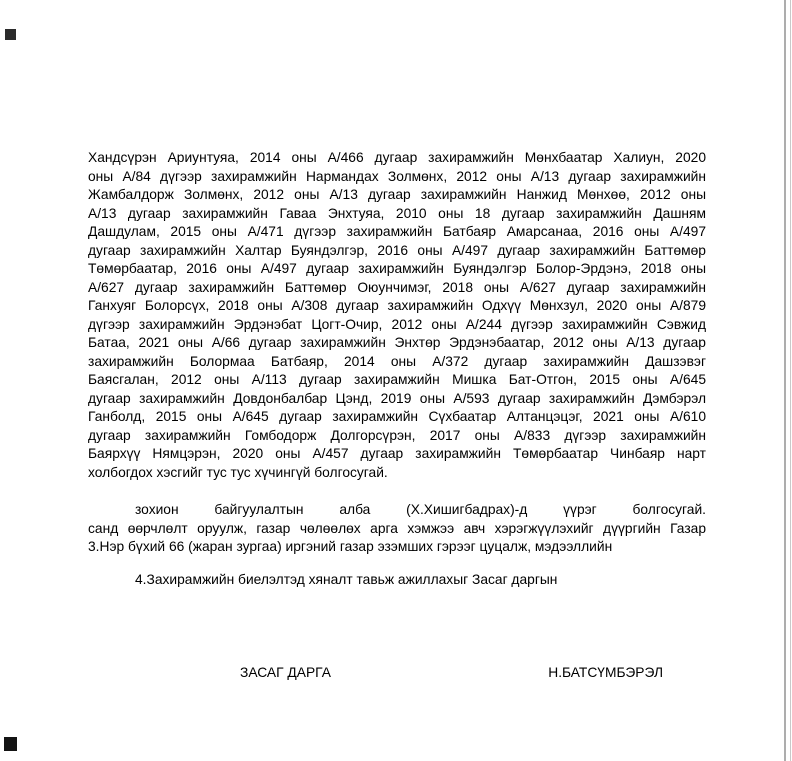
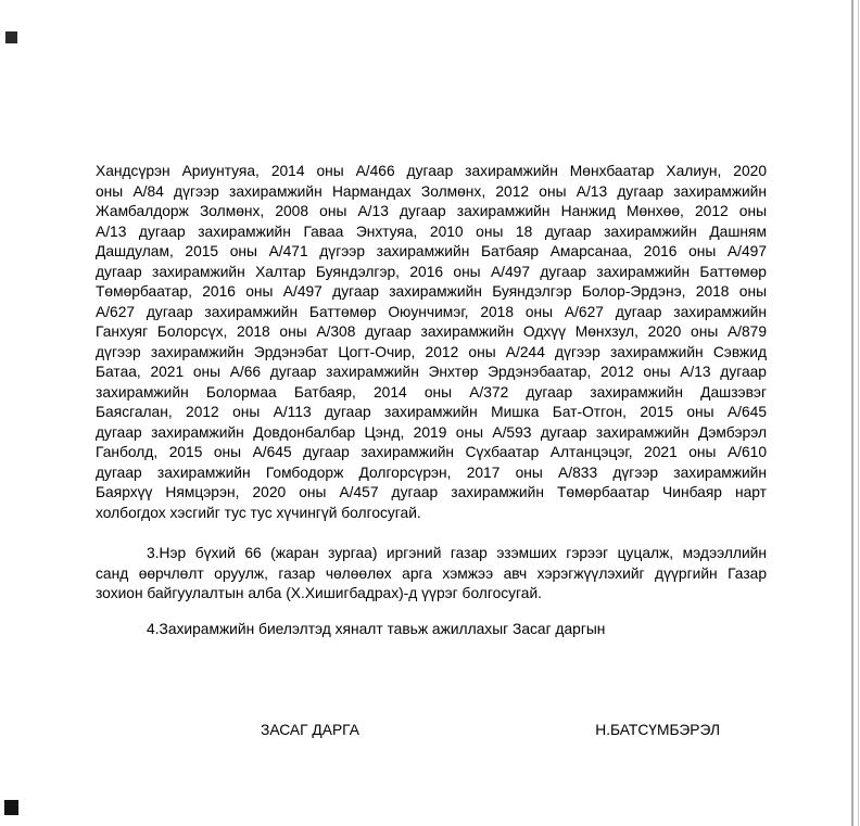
  Хандсүрэн Ариунтуяа, 2014 оны А/466 дугаар захирамжийн Мөнхбаатар Халиун, 2020
  оны А/84 дүгээр захирамжийн Нармандах Золмөнх, 2012 оны А/13 дугаар захирамжийн
- Жамбалдорж Золмөнх, 2012 оны А/13 дугаар захирамжийн Нанжид Мөнхөө, 2012 оны
+ Жамбалдорж Золмөнх, 2008 оны А/13 дугаар захирамжийн Нанжид Мөнхөө, 2012 оны
  А/13 дугаар захирамжийн Гаваа Энхтуяа, 2010 оны 18 дугаар захирамжийн Дашням
  Дашдулам, 2015 оны А/471 дүгээр захирамжийн Батбаяр Амарсанаа, 2016 оны А/497
  дугаар захирамжийн Халтар Буяндэлгэр, 2016 оны А/497 дугаар захирамжийн Баттөмөр
  Төмөрбаатар, 2016 оны А/497 дугаар захирамжийн Буяндэлгэр Болор-Эрдэнэ, 2018 оны
  А/627 дугаар захирамжийн Баттөмөр Оюунчимэг, 2018 оны А/627 дугаар захирамжийн
  Ганхуяг Болорсүх, 2018 оны А/308 дугаар захирамжийн Одхүү Мөнхзул, 2020 оны А/879
  дүгээр захирамжийн Эрдэнэбат Цогт-Очир, 2012 оны А/244 дүгээр захирамжийн Сэвжид
  Батаа, 2021 оны А/66 дугаар захирамжийн Энхтөр Эрдэнэбаатар, 2012 оны А/13 дугаар
  захирамжийн Болормаа Батбаяр, 2014 оны А/372 дугаар захирамжийн Дашзэвэг
  Баясгалан, 2012 оны А/113 дугаар захирамжийн Мишка Бат-Отгон, 2015 оны А/645
  дугаар захирамжийн Довдонбалбар Цэнд, 2019 оны А/593 дугаар захирамжийн Дэмбэрэл
  Ганболд, 2015 оны А/645 дугаар захирамжийн Сүхбаатар Алтанцэцэг, 2021 оны А/610
  дугаар захирамжийн Гомбодорж Долгорсүрэн, 2017 оны А/833 дүгээр захирамжийн
  Баярхүү Нямцэрэн, 2020 оны А/457 дугаар захирамжийн Төмөрбаатар Чинбаяр нарт
  холбогдох хэсгийг тус тус хүчингүй болгосугай.
- зохион байгуулалтын алба (Х.Хишигбадрах)-д үүрэг болгосугай.
+ 3.Нэр бүхий 66 (жаран зургаа) иргэний газар эзэмших гэрээг цуцалж, мэдээллийн
  санд өөрчлөлт оруулж, газар чөлөөлөх арга хэмжээ авч хэрэгжүүлэхийг дүүргийн Газар
- 3.Нэр бүхий 66 (жаран зургаа) иргэний газар эзэмших гэрээг цуцалж, мэдээллийн
+ зохион байгуулалтын алба (Х.Хишигбадрах)-д үүрэг болгосугай.
  4.Захирамжийн биелэлтэд хяналт тавьж ажиллахыг Засаг даргын
  ЗАСАГ ДАРГА
  Н.БАТСҮМБЭРЭЛ
